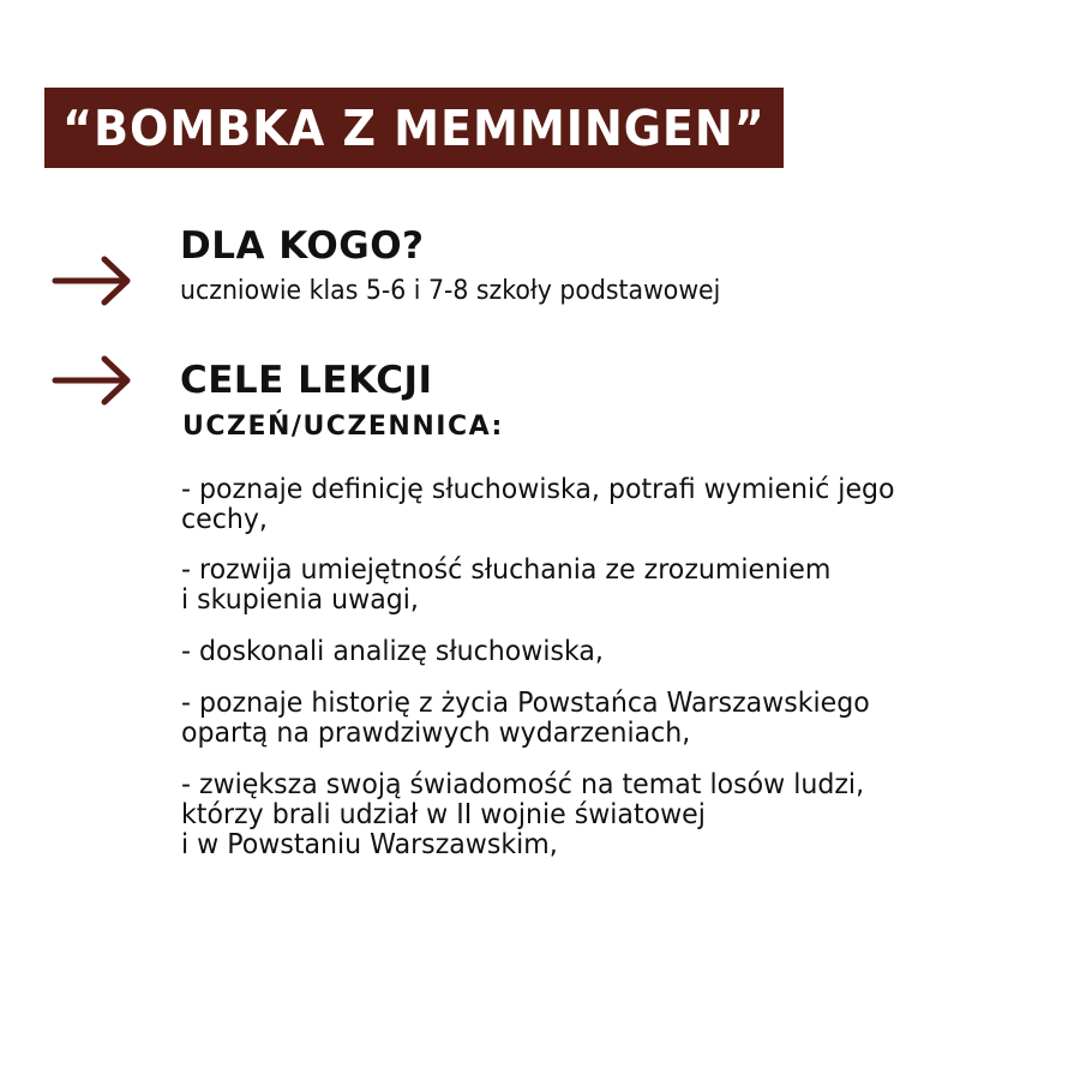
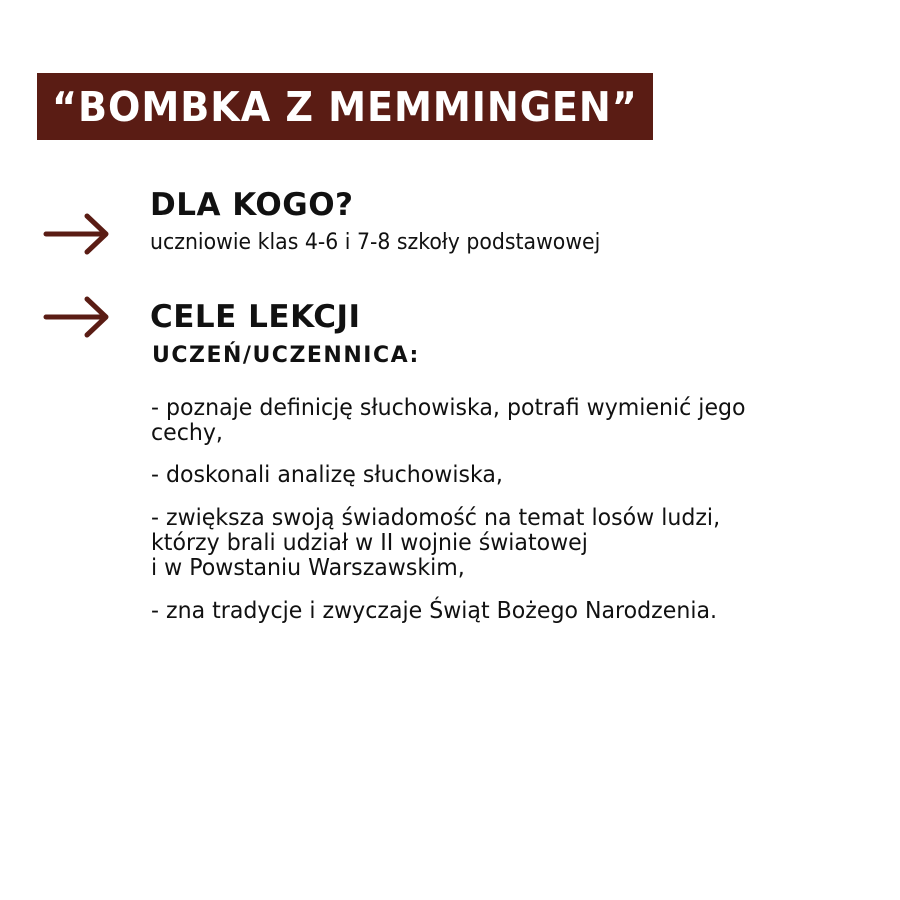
  “BOMBKA Z MEMMINGEN”
  DLA KOGO?
- uczniowie klas 5-6 i 7-8 szkoły podstawowej
+ uczniowie klas 4-6 i 7-8 szkoły podstawowej
  CELE LEKCJI
  UCZEŃ/UCZENNICA:
  - poznaje definicję słuchowiska, potrafi wymienić jego
  cechy,
- - rozwija umiejętność słuchania ze zrozumieniem
- i skupienia uwagi,
  - doskonali analizę słuchowiska,
- - poznaje historię z życia Powstańca Warszawskiego
- opartą na prawdziwych wydarzeniach,
  - zwiększa swoją świadomość na temat losów ludzi,
  którzy brali udział w II wojnie światowej
  i w Powstaniu Warszawskim,
+ - zna tradycje i zwyczaje Świąt Bożego Narodzenia.
